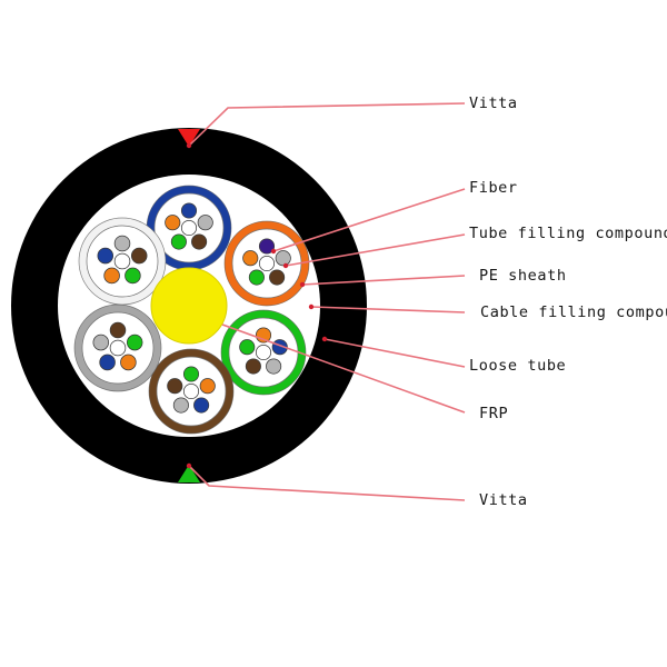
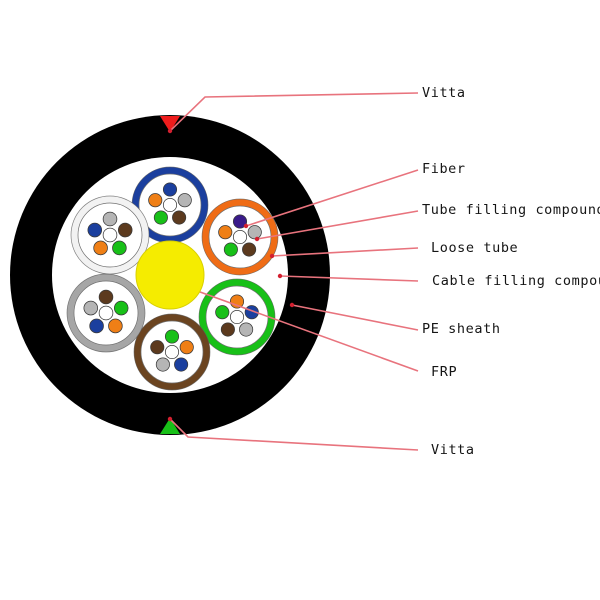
  Vitta
  Fiber
  Tube filling compoun
- PE sheath
+ Loose tube
  Cable filling compo
- Loose tube
+ PE sheath
  FRP
  Vitta
